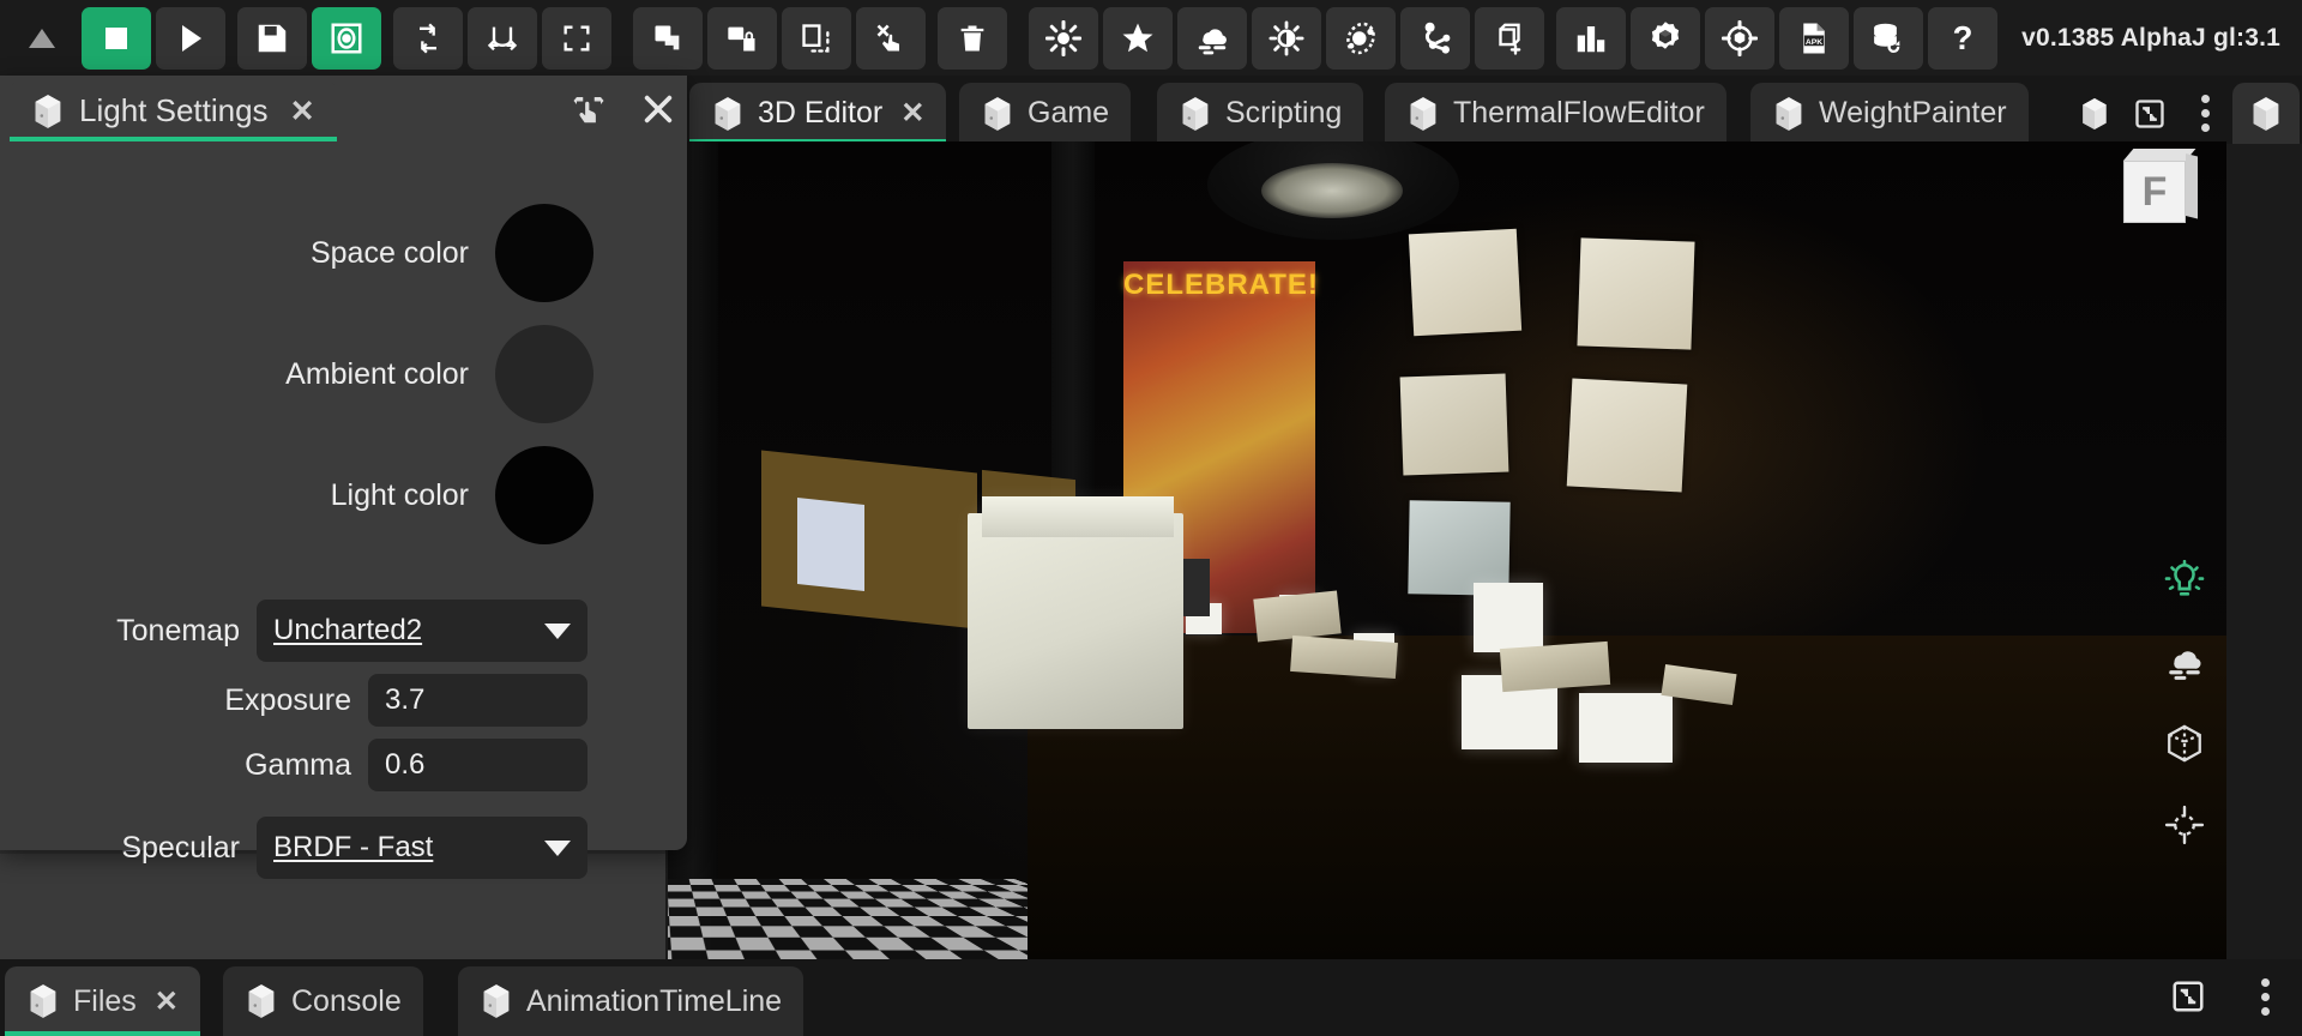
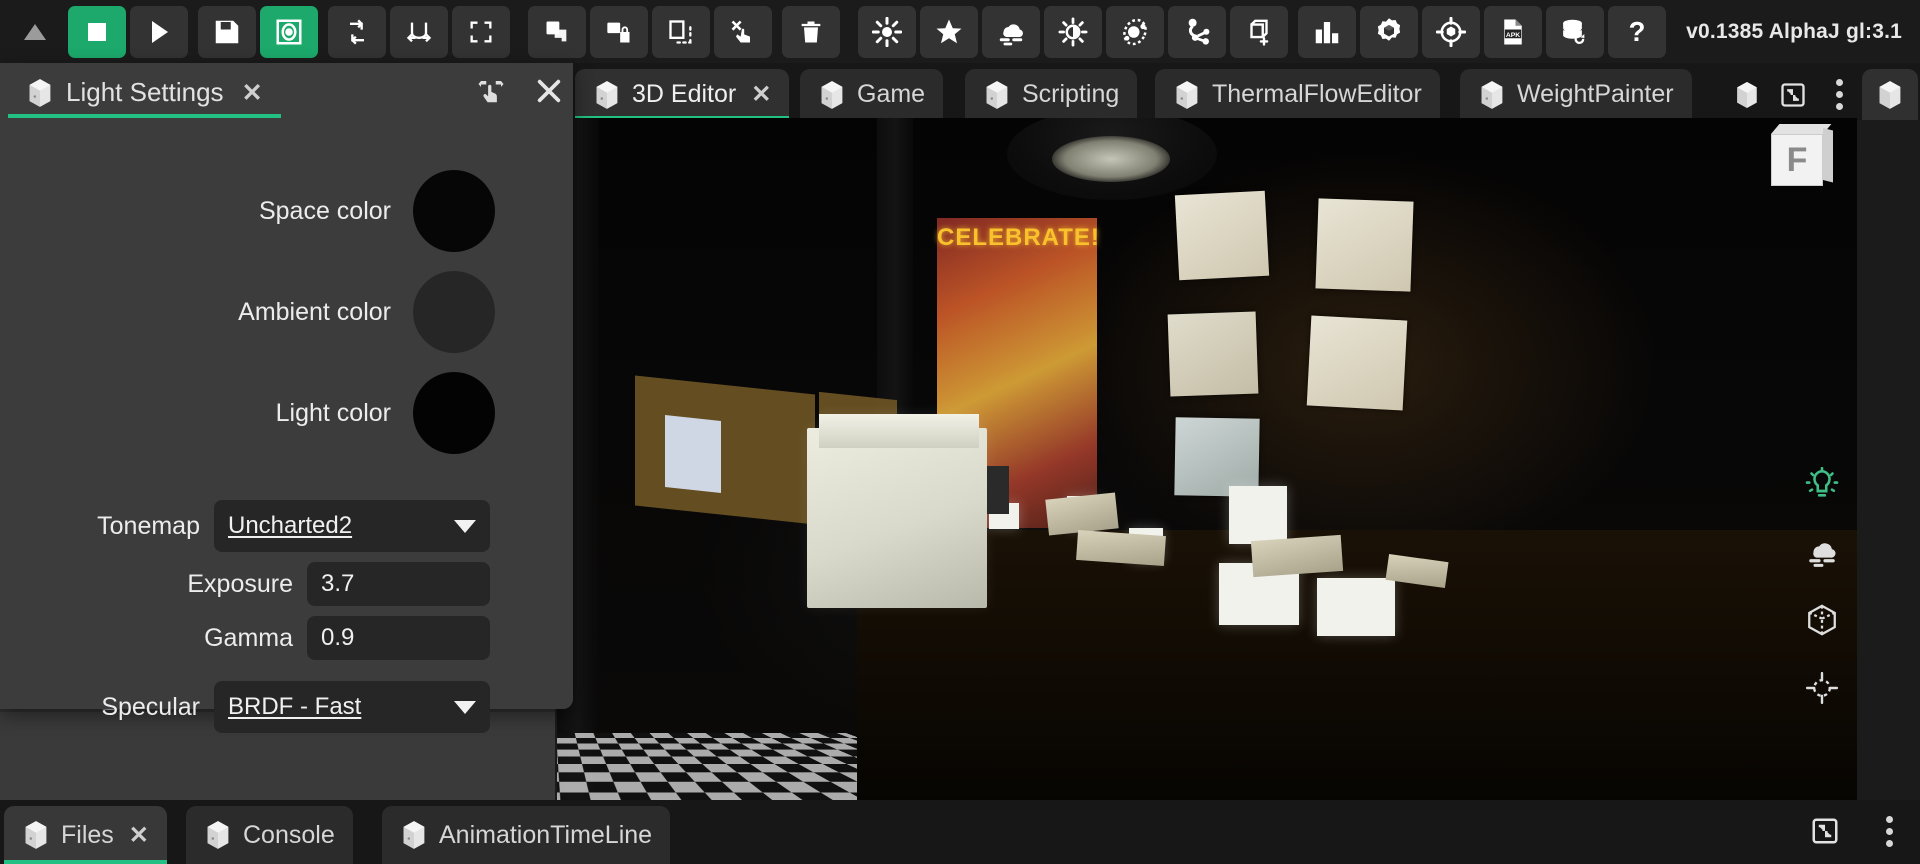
  ?
  v0.1385 AlphaJ gl:3.1
  3D Editor
  ✕
  Game
  Scripting
  ThermalFlowEditor
  WeightPainter
  CELEBRATE!
  F
  Light Settings
  ✕
  Space color
  Ambient color
  Light color
  Tonemap
  Uncharted2
  Exposure
  3.7
  Gamma
- 0.6
+ 0.9
  Specular
  BRDF - Fast
  Files
  ✕
  Console
  AnimationTimeLine
